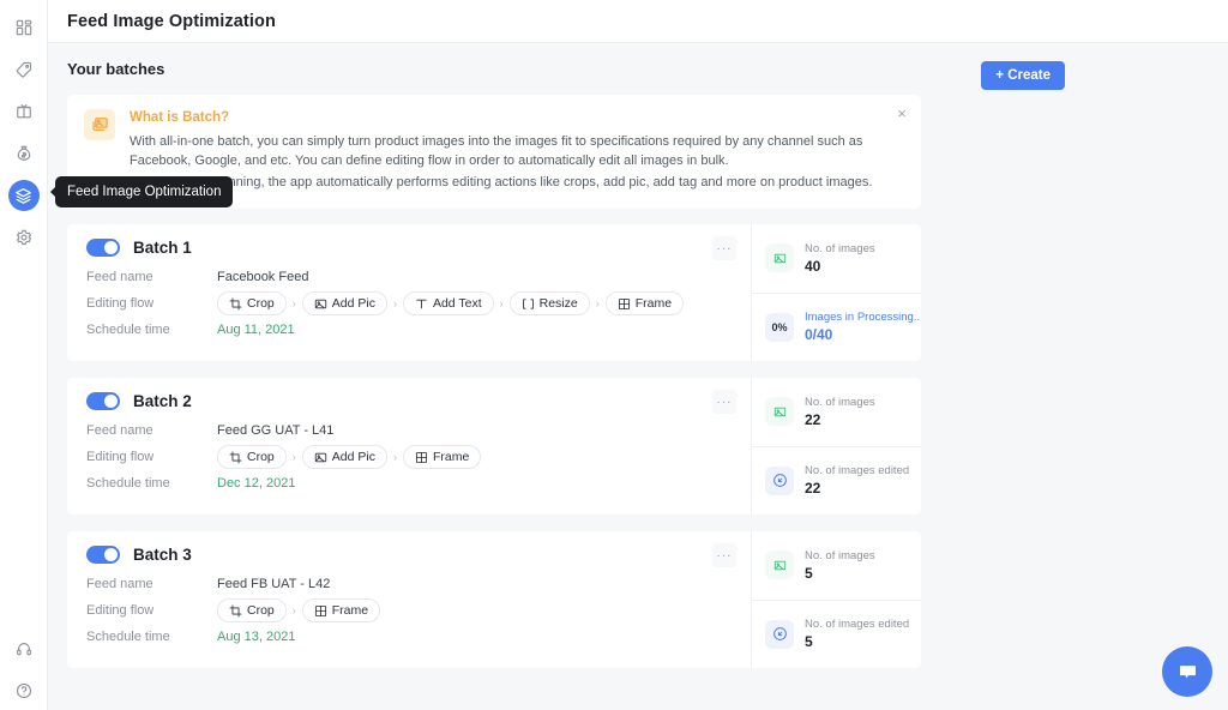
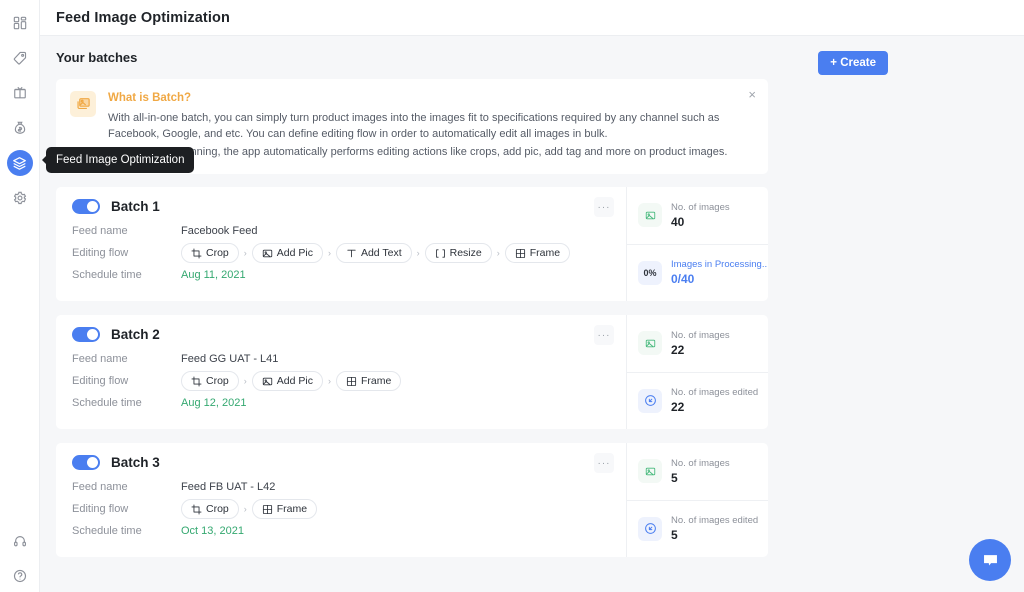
  Feed Image Optimization
  Feed Image Optimization
  Your batches
  What is Batch?
  With all-in-one batch, you can simply turn product images into the images fit to specifications required by any channel such as Facebook, Google, and etc. You can define editing flow in order to automatically edit all images in bulk.
  ning, the app automatically performs editing actions like crops, add pic, add tag and more on product images.
  ×
  Batch 1
  Feed name
  Facebook Feed
  Editing flow
  Crop
  ›
  Add Pic
  ›
  Add Text
  ›
  Resize
  ›
  Frame
  Schedule time
  Aug 11, 2021
  ···
  No. of images
  40
  0%
  Images in Processing..
  0/40
  Batch 2
  Feed name
  Feed GG UAT - L41
  Editing flow
  Crop
  ›
  Add Pic
  ›
  Frame
  Schedule time
- Dec 12, 2021
+ Aug 12, 2021
  ···
  No. of images
  22
  No. of images edited
  22
  Batch 3
  Feed name
  Feed FB UAT - L42
  Editing flow
  Crop
  ›
  Frame
  Schedule time
- Aug 13, 2021
+ Oct 13, 2021
  ···
  No. of images
  5
  No. of images edited
  5
  + Create
